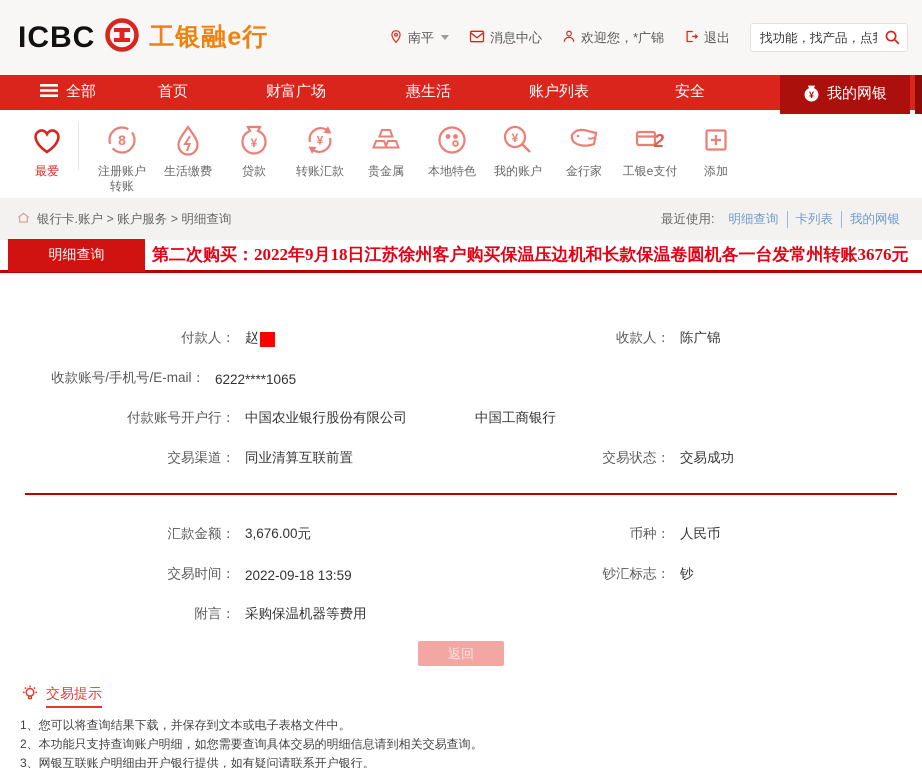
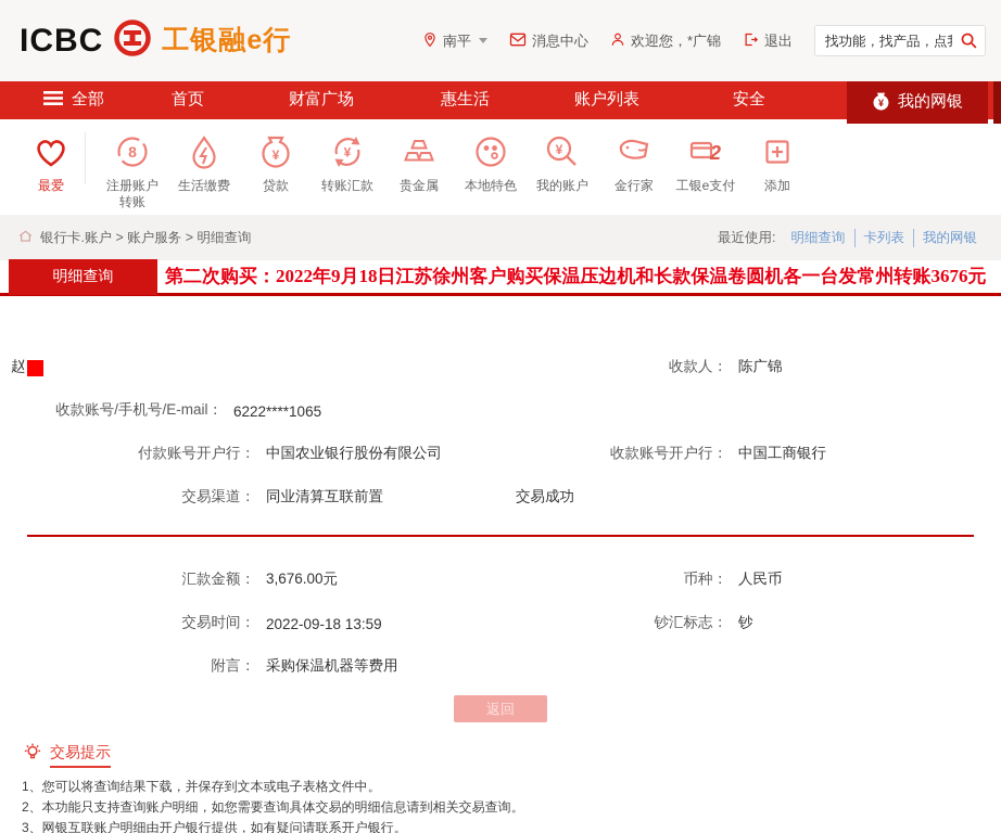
  ICBC
  工银融e行
  南平
  消息中心
  欢迎您，*广锦
  退出
  找功能，找产品，点
  全部
  首页
  财富广场
  惠生活
  账户列表
  安全
  ¥
  我的网银
  最爱
  8
  注册账户 转账
  生活缴费
  ¥
  贷款
  ¥
  转账汇款
  贵金属
  本地特色
  ¥
  我的账户
  金行家
  2
  工银e支付
  添加
  银行卡.账户 > 账户服务 > 明细查询
  最近使用:
  明细查询
  卡列表
  我的网银
  明细查询
  第二次购买：2022年9月18日江苏徐州客户购买保温压边机和长款保温卷圆机各一台发常州转账3676元
- 付款人：
  赵
  收款人：
  陈广锦
  收款账号/手机号/E-mail：
  6222****1065
  付款账号开户行：
  中国农业银行股份有限公司
+ 收款账号开户行：
  中国工商银行
  交易渠道：
  同业清算互联前置
- 交易状态：
  交易成功
  汇款金额：
  3,676.00元
  币种：
  人民币
  交易时间：
  2022-09-18 13:59
  钞汇标志：
  钞
  附言：
  采购保温机器等费用
  返回
  交易提示
  1、您可以将查询结果下载，并保存到文本或电子表格文件中。
  2、本功能只支持查询账户明细，如您需要查询具体交易的明细信息请到相关交易查询。
  3、网银互联账户明细由开户银行提供，如有疑问请联系开户银行。
